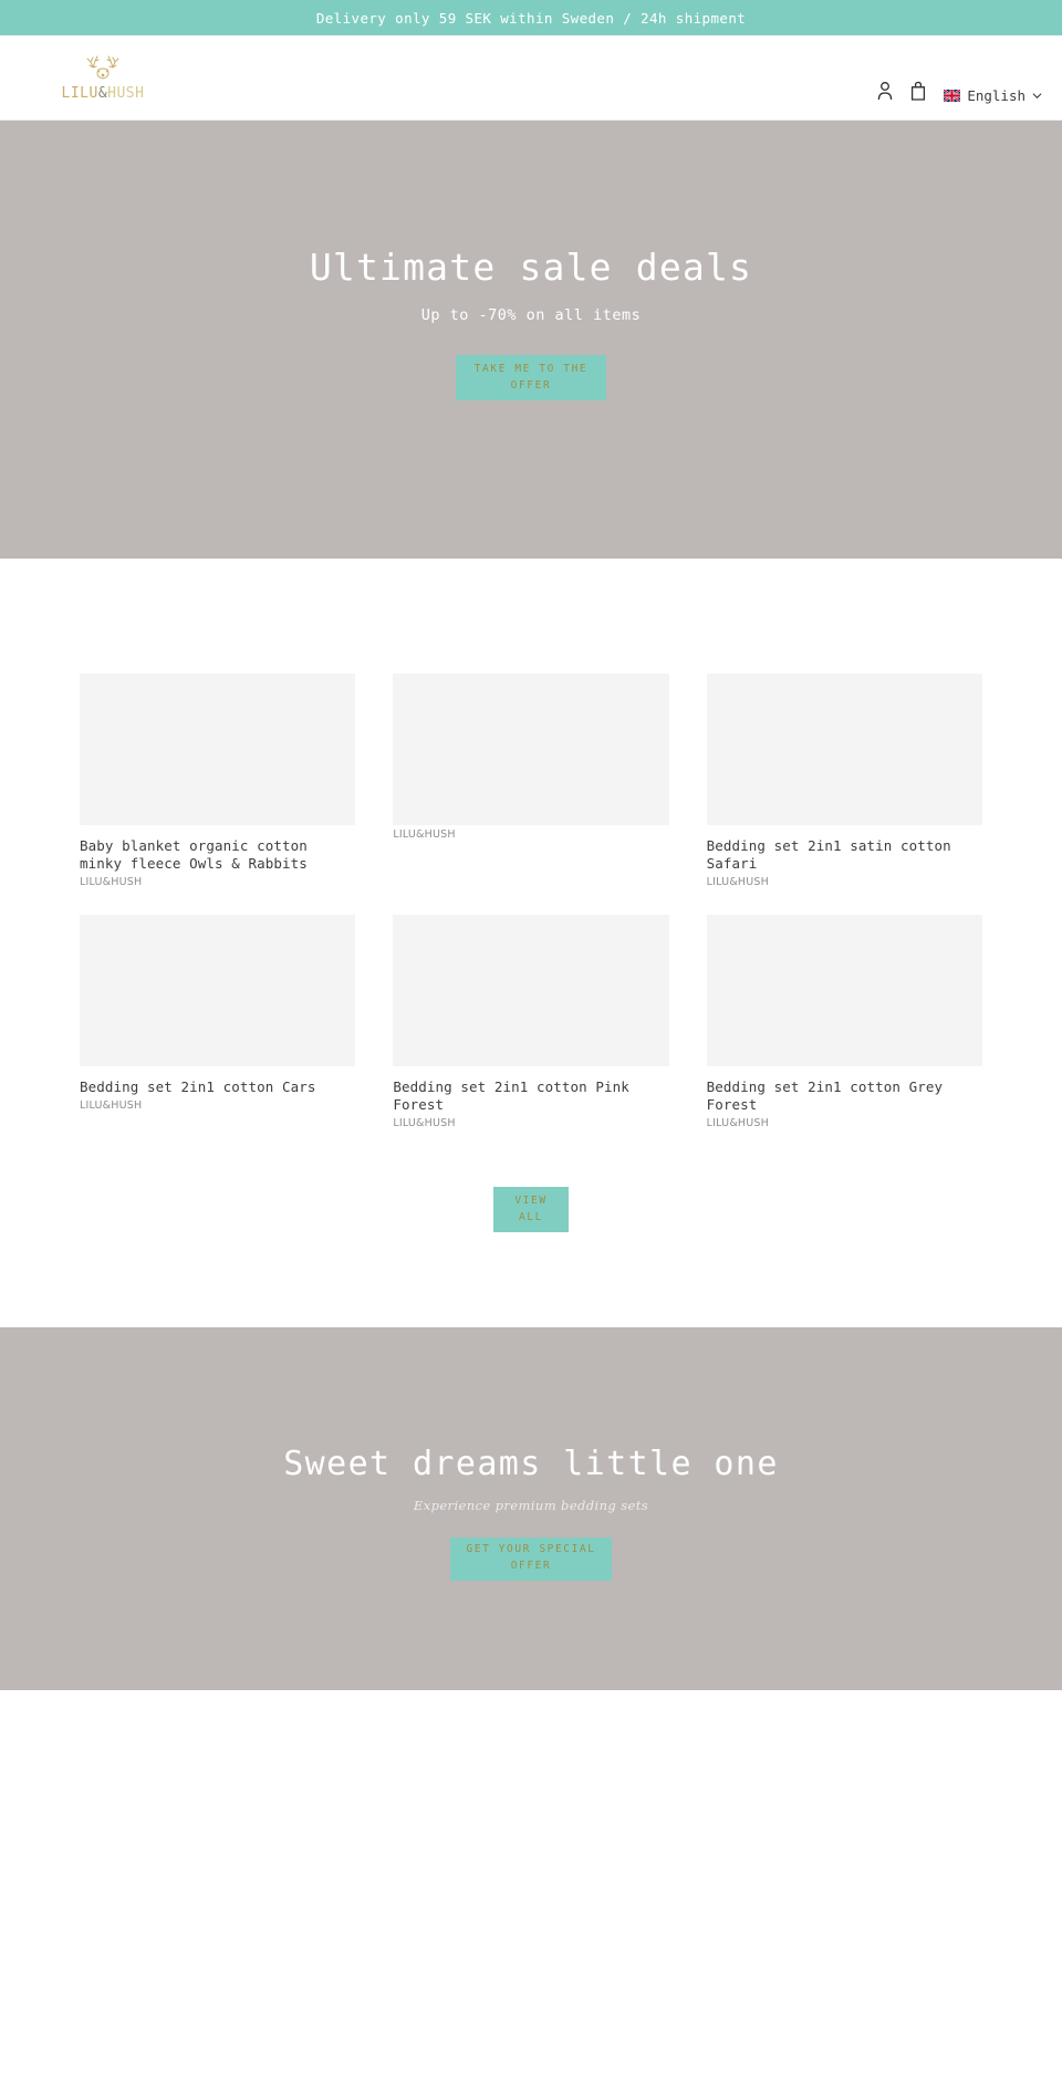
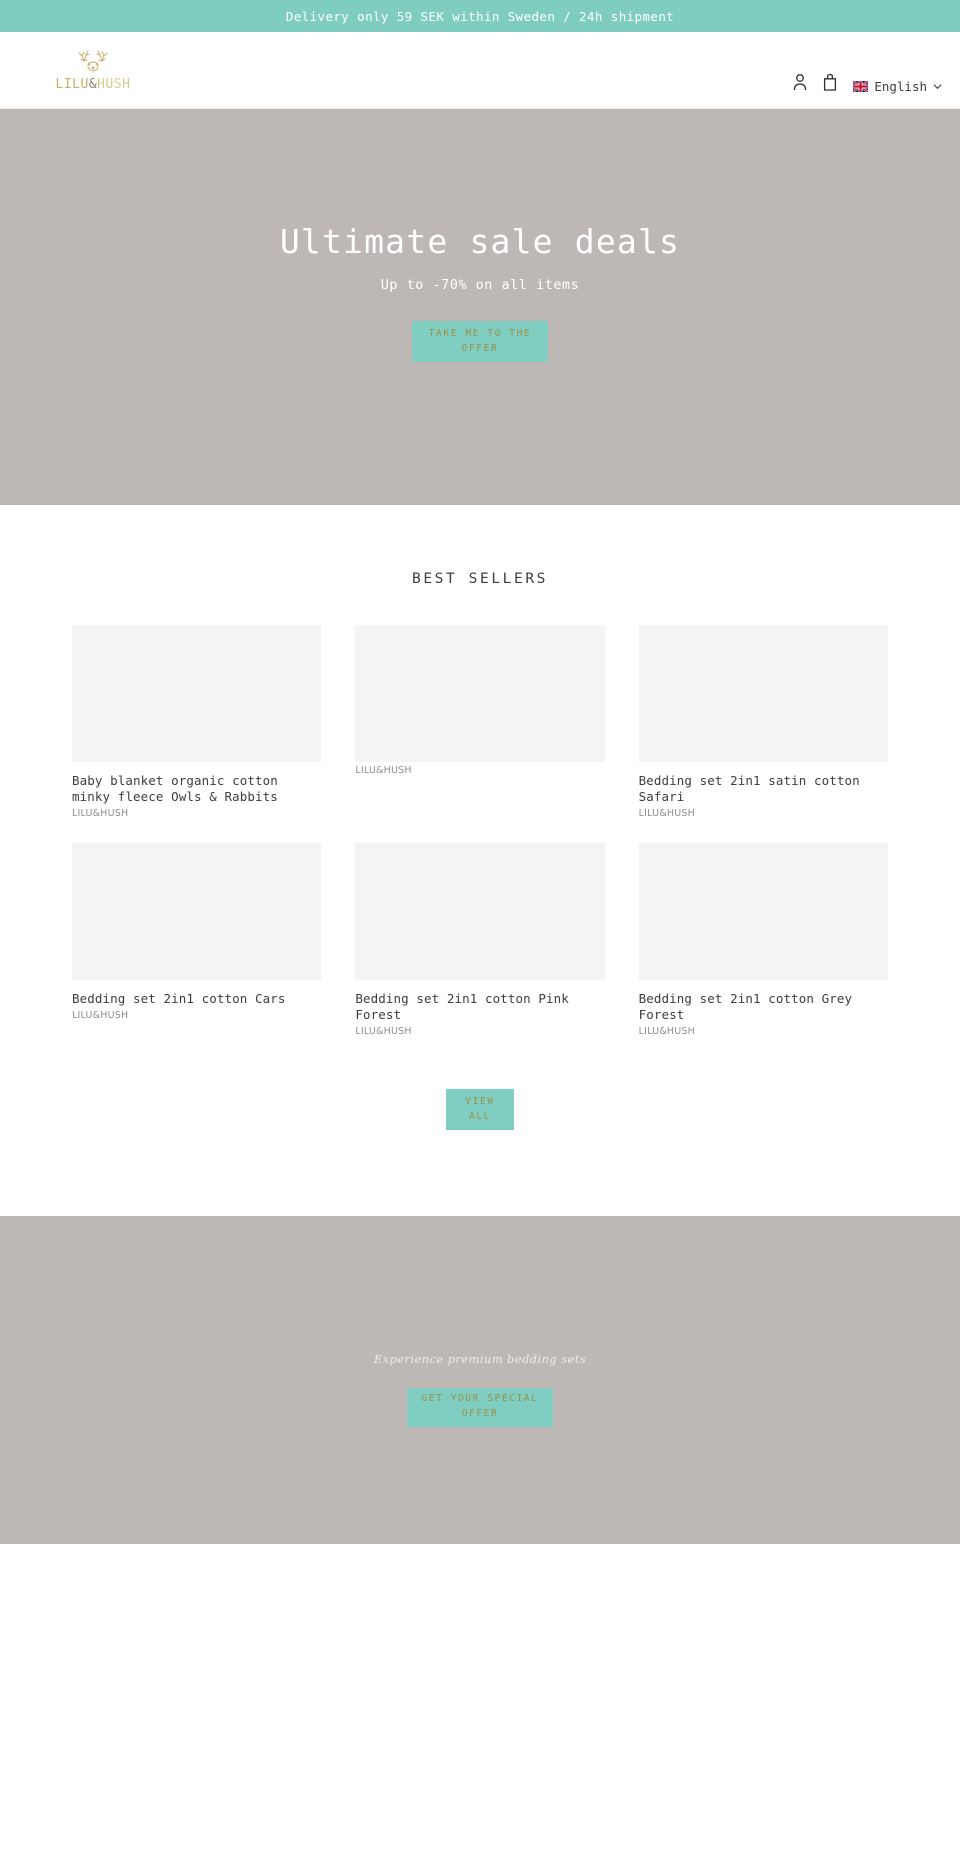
  Delivery only 59 SEK within Sweden / 24h shipment
  LILU&HUSH
  English
  Ultimate sale deals
  Up to -70% on all items
  TAKE ME TO THE OFFER
+ BEST SELLERS
  Baby blanket organic cotton minky fleece Owls & Rabbits
  LILU&HUSH
  LILU&HUSH
  Bedding set 2in1 satin cotton Safari
  LILU&HUSH
  Bedding set 2in1 cotton Cars
  LILU&HUSH
  Bedding set 2in1 cotton Pink Forest
  LILU&HUSH
  Bedding set 2in1 cotton Grey Forest
  LILU&HUSH
  VIEW ALL
- Sweet dreams little one
  Experience premium bedding sets
  GET YOUR SPECIAL OFFER
